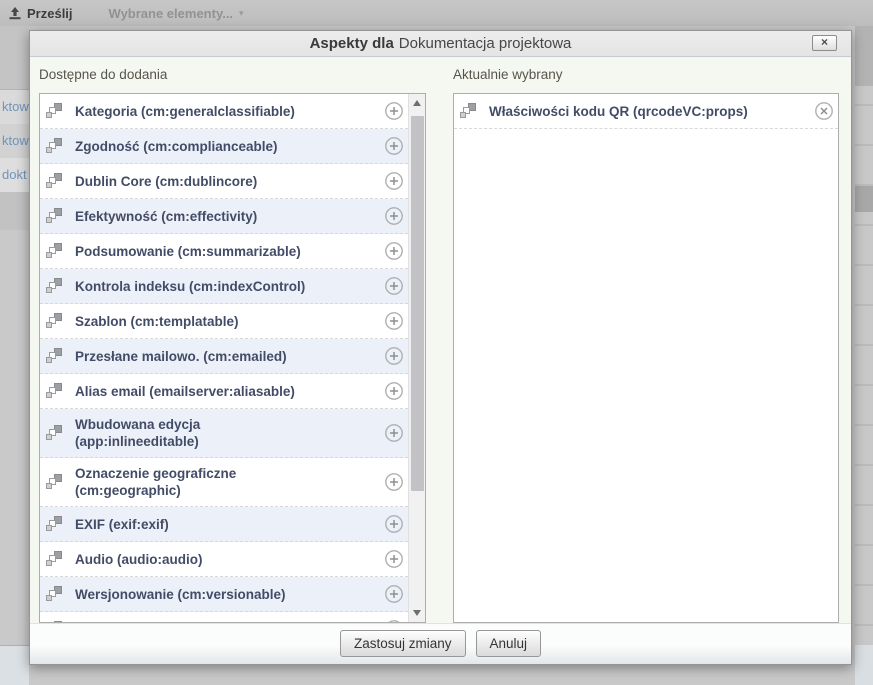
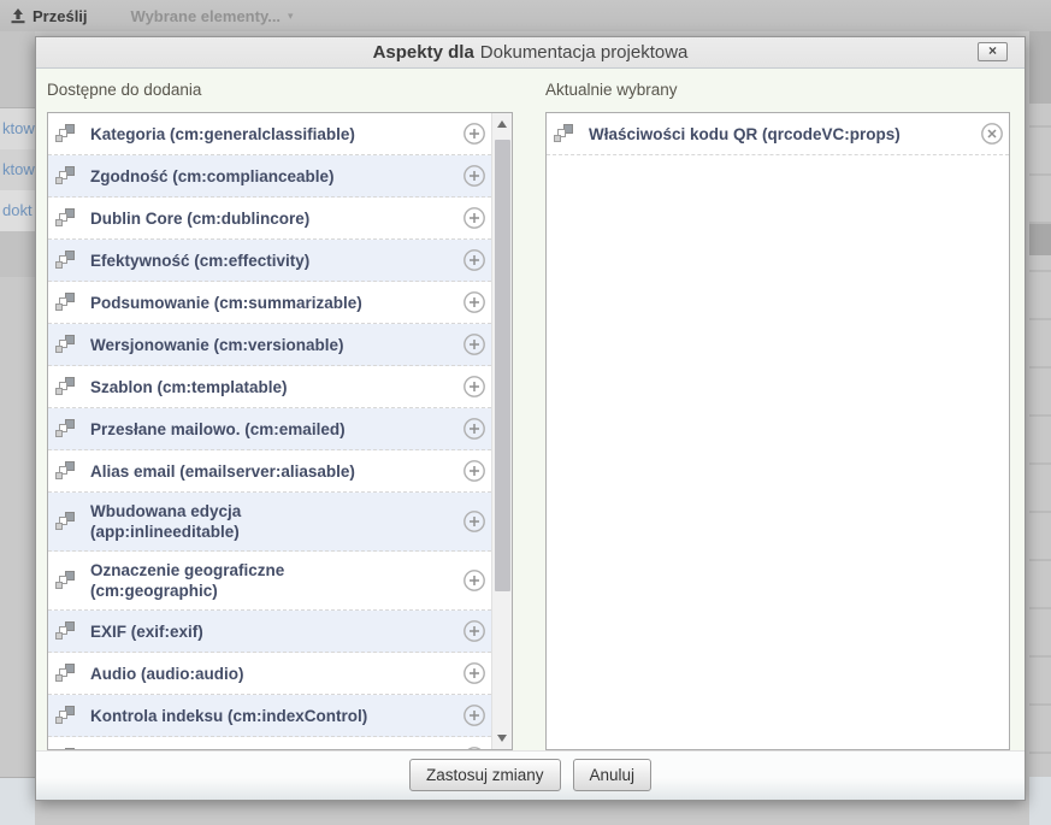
  Prześlij
  Wybrane elementy...
  ▾
  ktow
  ktow
  dokt
  Aspekty dla Dokumentacja projektowa
  ×
  Dostępne do dodania
  Kategoria (cm:generalclassifiable)
  Zgodność (cm:complianceable)
  Dublin Core (cm:dublincore)
  Efektywność (cm:effectivity)
  Podsumowanie (cm:summarizable)
- Kontrola indeksu (cm:indexControl)
+ Wersjonowanie (cm:versionable)
  Szablon (cm:templatable)
  Przesłane mailowo. (cm:emailed)
  Alias email (emailserver:aliasable)
  Wbudowana edycja
  (app:inlineeditable)
  Oznaczenie geograficzne
  (cm:geographic)
  EXIF (exif:exif)
  Audio (audio:audio)
- Wersjonowanie (cm:versionable)
+ Kontrola indeksu (cm:indexControl)
  Aktualnie wybrany
  Właściwości kodu QR (qrcodeVC:props)
  Zastosuj zmiany
  Anuluj
